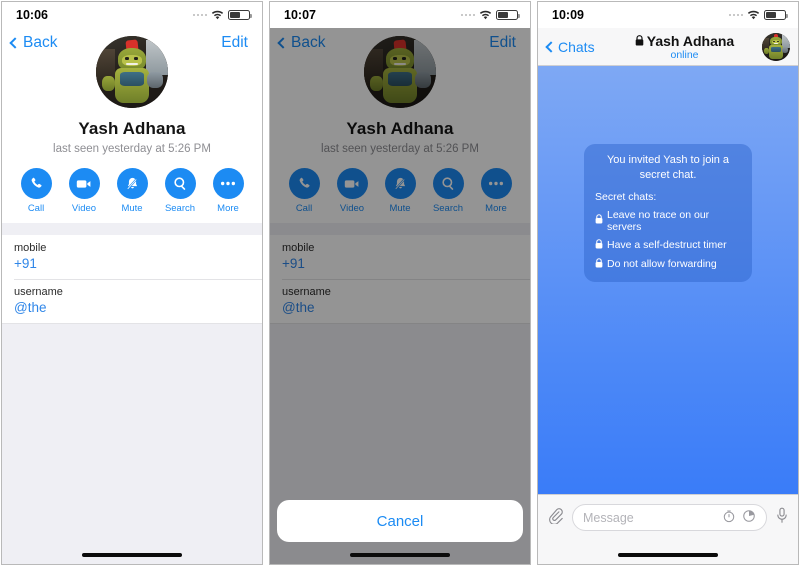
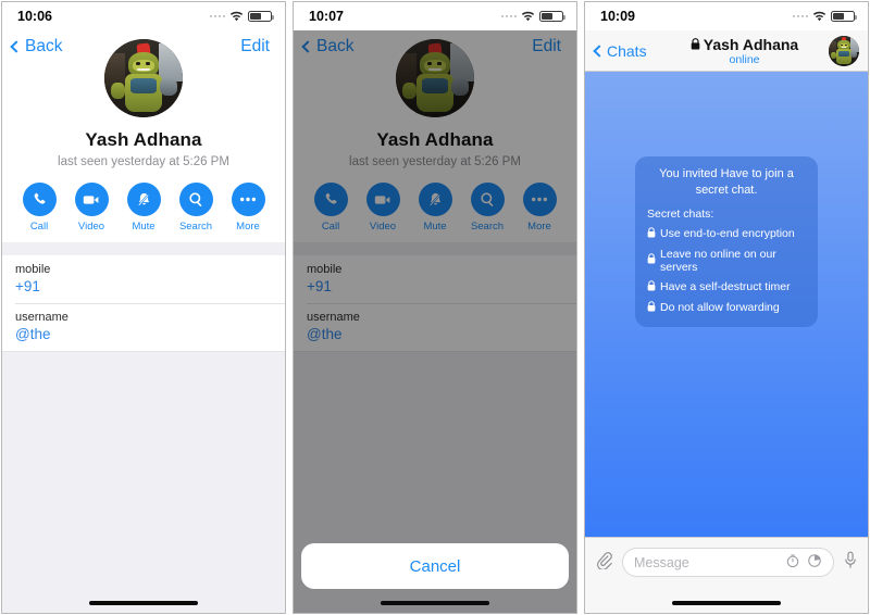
  10:06
  Back
  Edit
  Yash Adhana
  last seen yesterday at 5:26 PM
  Call
  Video
  Mute
  Search
  More
  mobile
  +91
  username
  @the
  10:07
  Back
  Edit
  Yash Adhana
  last seen yesterday at 5:26 PM
  Call
  Video
  Mute
  Search
  More
  mobile
  +91
  username
  @the
  Cancel
  10:09
  Chats
  Yash Adhana
  online
- You invited Yash to join a secret chat.
+ You invited Have to join a secret chat.
  Secret chats:
+ Use end-to-end encryption
- Leave no trace on our servers
+ Leave no online on our servers
  Have a self-destruct timer
  Do not allow forwarding
  Message
